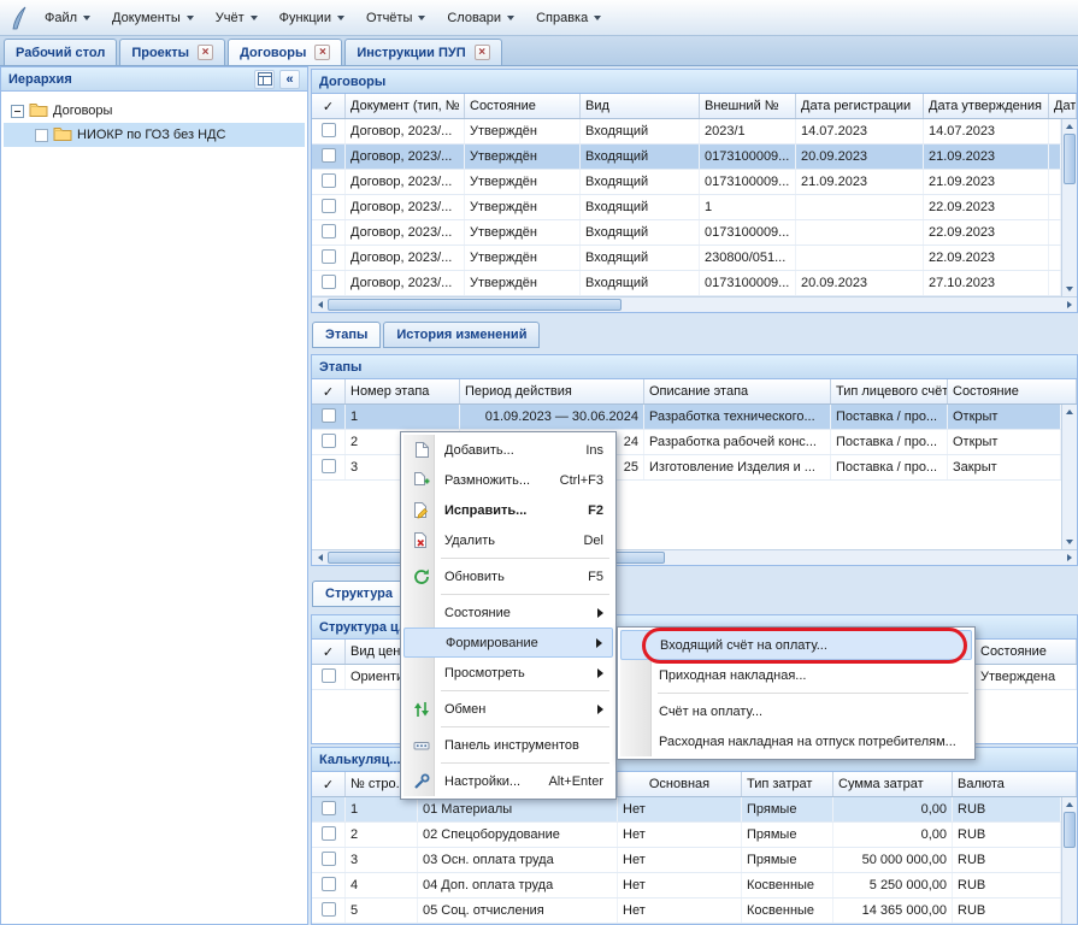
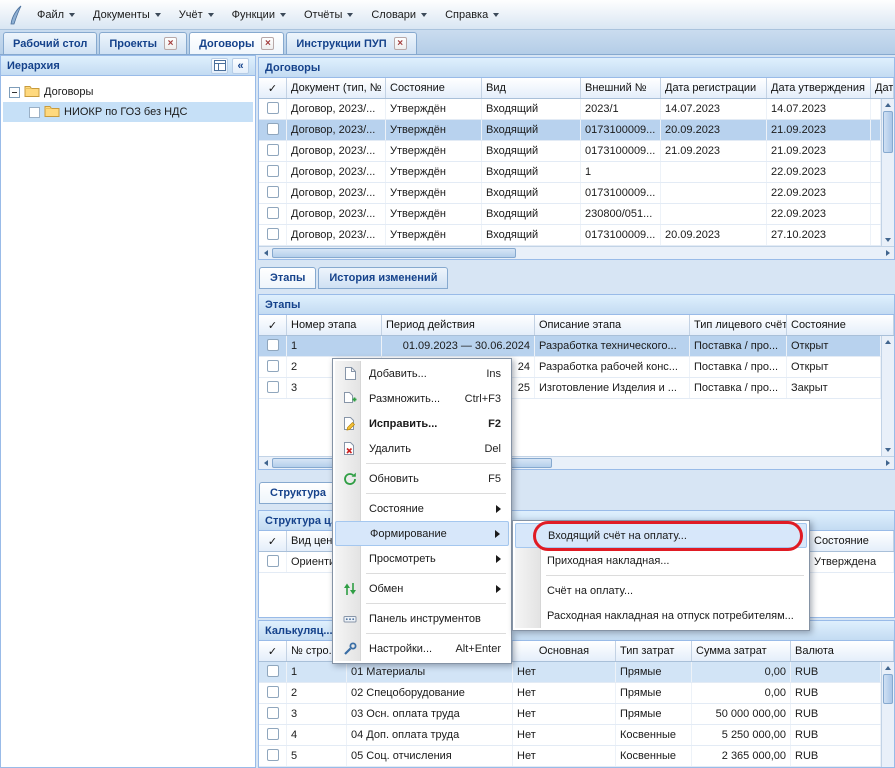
  Файл
  Документы
  Учёт
  Функции
  Отчёты
  Словари
  Справка
  Рабочий стол
  Проекты
  ×
  Договоры
  ×
  Инструкции ПУП
  ×
  Иерархия
  «
  Договоры
  НИОКР по ГОЗ без НДС
  Договоры
  ✓
  Документ (тип, №
  Состояние
  Вид
  Внешний №
  Дата регистрации
  Дата утверждения
  Дат
  Договор, 2023/...
  Утверждён
  Входящий
  2023/1
  14.07.2023
  14.07.2023
  Договор, 2023/...
  Утверждён
  Входящий
  0173100009...
  20.09.2023
  21.09.2023
  Договор, 2023/...
  Утверждён
  Входящий
  0173100009...
  21.09.2023
  21.09.2023
  Договор, 2023/...
  Утверждён
  Входящий
  1
  22.09.2023
  Договор, 2023/...
  Утверждён
  Входящий
  0173100009...
  22.09.2023
  Договор, 2023/...
  Утверждён
  Входящий
  230800/051...
  22.09.2023
  Договор, 2023/...
  Утверждён
  Входящий
  0173100009...
  20.09.2023
  27.10.2023
  Этапы
  История изменений
  Этапы
  ✓
  Номер этапа
  Период действия
  Описание этапа
  Тип лицевого счёт
  Состояние
  1
  01.09.2023 — 30.06.2024
  Разработка технического...
  Поставка / про...
  Открыт
  2
  24
  Разработка рабочей конс...
  Поставка / про...
  Открыт
  3
  25
  Изготовление Изделия и ...
  Поставка / про...
  Закрыт
  Структура
  Структура ц
  ✓
  Вид цен
  Состояние
  Ориент
  Утверждена
  Калькуляц...
  ✓
  № стро.
  Основная
  Тип затрат
  Сумма затрат
  Валюта
  1
  01 Материалы
  Нет
  Прямые
  0,00
  RUB
  2
  02 Спецоборудование
  Нет
  Прямые
  0,00
  RUB
  3
  03 Осн. оплата труда
  Нет
  Прямые
  50 000 000,00
  RUB
  4
  04 Доп. оплата труда
  Нет
  Косвенные
  5 250 000,00
  RUB
  5
  05 Соц. отчисления
  Нет
  Косвенные
- 14 365 000,00
+ 2 365 000,00
  RUB
  Добавить...
  Ins
  Размножить...
  Ctrl+F3
  Исправить...
  F2
  Удалить
  Del
  Обновить
  F5
  Состояние
  Формирование
  Просмотреть
  Обмен
  Панель инструментов
  Настройки...
  Alt+Enter
  Входящий счёт на оплату...
  Приходная накладная...
  Счёт на оплату...
  Расходная накладная на отпуск потребителям...
